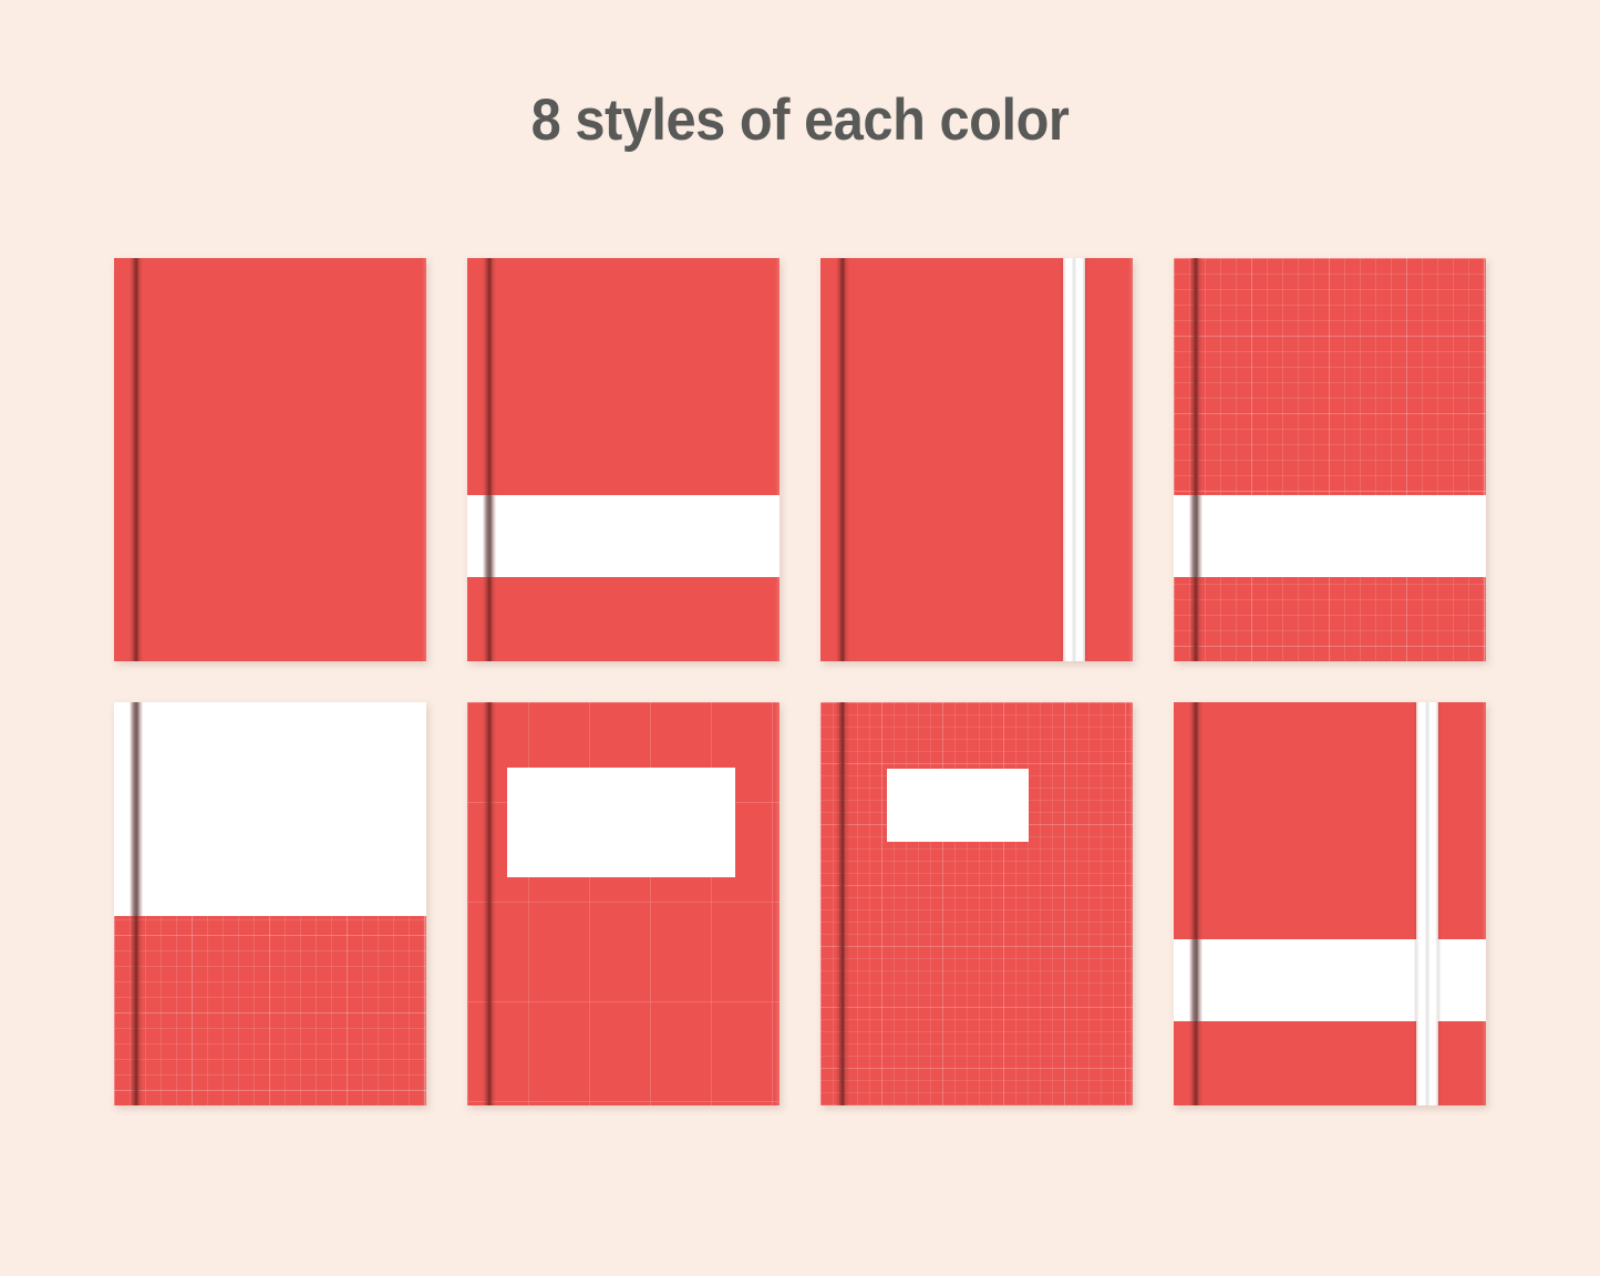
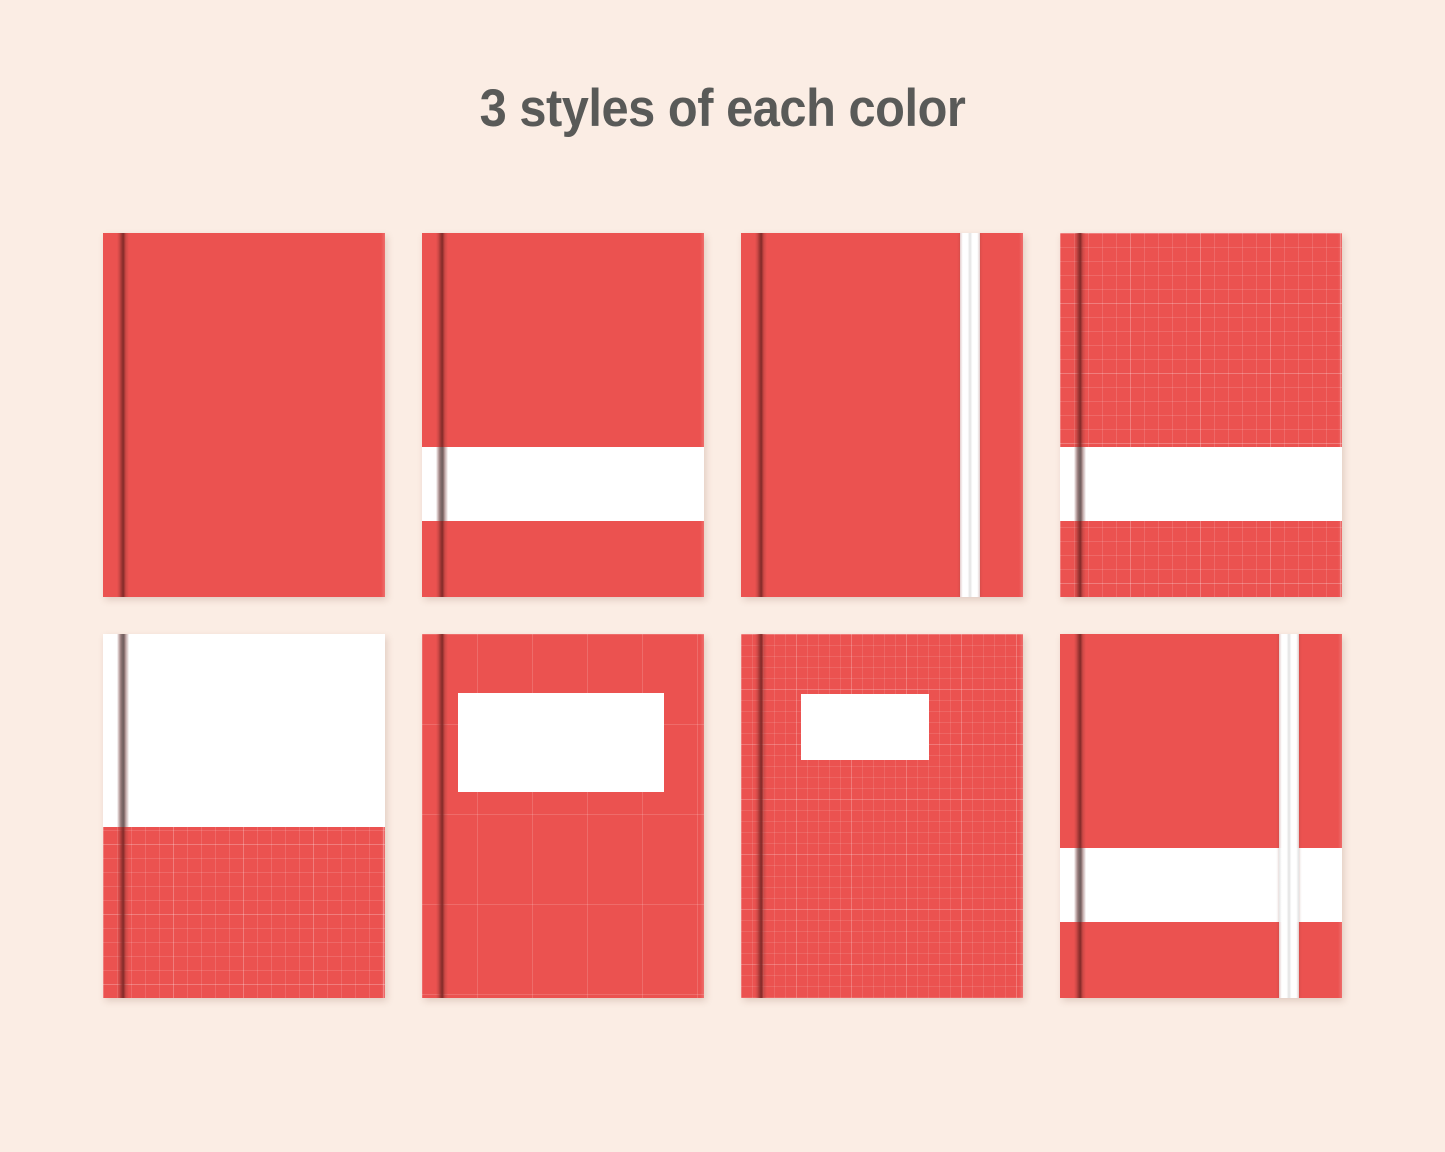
- 8 styles of each color
+ 3 styles of each color
